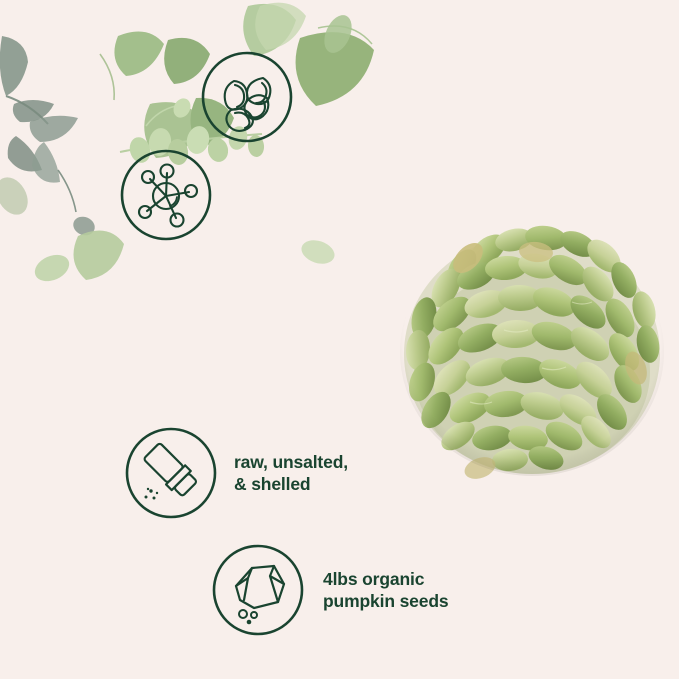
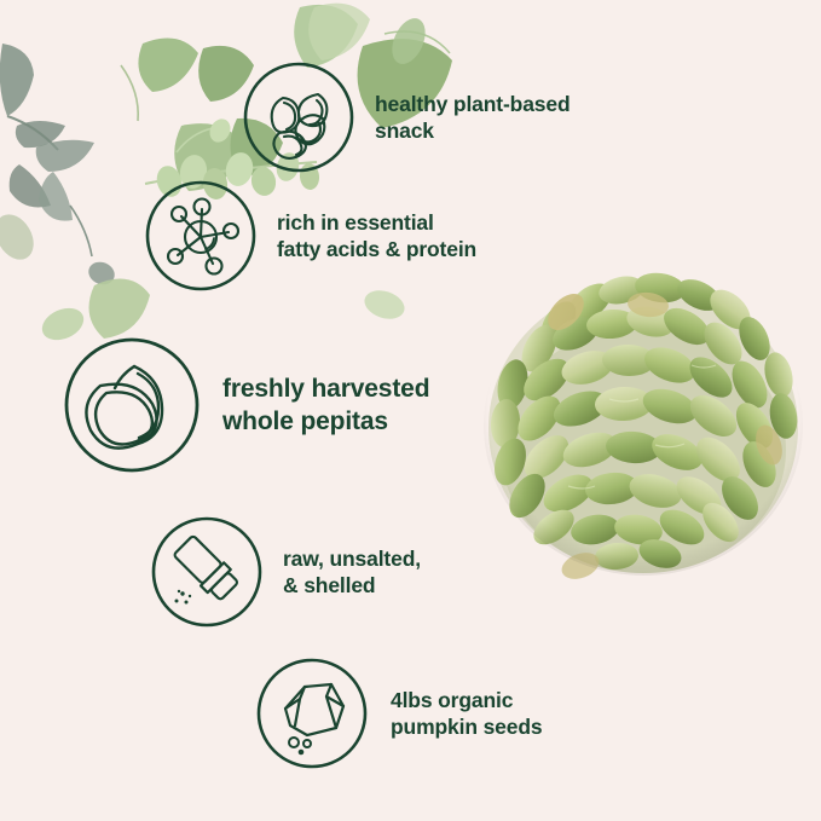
+ healthy plant-based snack
+ rich in essential fatty acids & protein
+ freshly harvested whole pepitas
  raw, unsalted, & shelled
  4lbs organic pumpkin seeds
